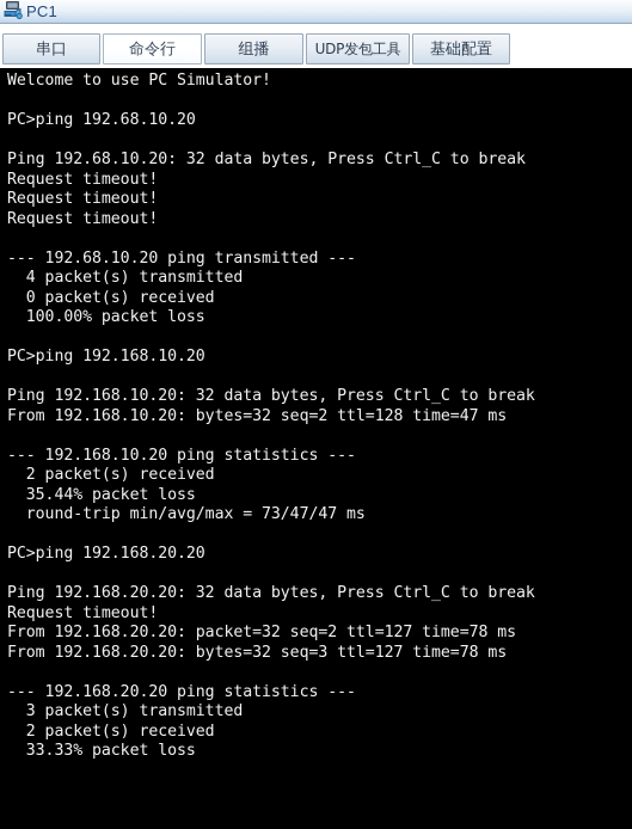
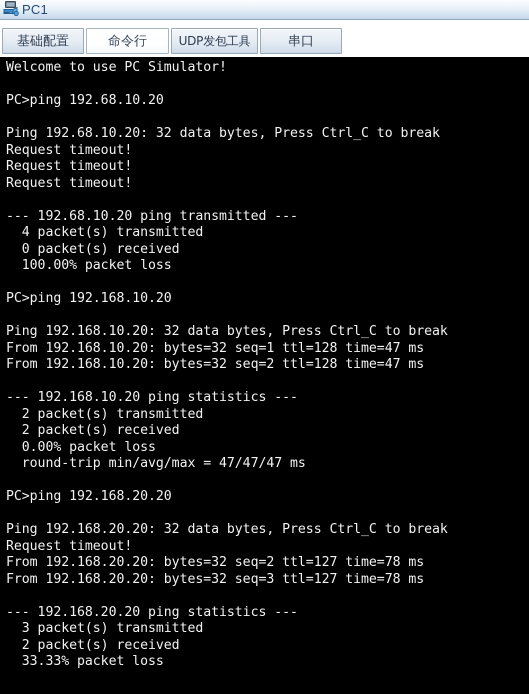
  PC1
- 串口
+ 基础配置
  命令行
- 组播
  UDP发包工具
- 基础配置
+ 串口
  Welcome to use PC Simulator!
  PC>ping 192.68.10.20
  Ping 192.68.10.20: 32 data bytes, Press Ctrl_C to break
  Request timeout!
  Request timeout!
  Request timeout!
  --- 192.68.10.20 ping transmitted ---
  4 packet(s) transmitted
  0 packet(s) received
  100.00% packet loss
  PC>ping 192.168.10.20
  Ping 192.168.10.20: 32 data bytes, Press Ctrl_C to break
+ From 192.168.10.20: bytes=32 seq=1 ttl=128 time=47 ms
  From 192.168.10.20: bytes=32 seq=2 ttl=128 time=47 ms
  --- 192.168.10.20 ping statistics ---
+ 2 packet(s) transmitted
  2 packet(s) received
- 35.44% packet loss
+ 0.00% packet loss
- round-trip min/avg/max = 73/47/47 ms
+ round-trip min/avg/max = 47/47/47 ms
  PC>ping 192.168.20.20
  Ping 192.168.20.20: 32 data bytes, Press Ctrl_C to break
  Request timeout!
- From 192.168.20.20: packet=32 seq=2 ttl=127 time=78 ms
+ From 192.168.20.20: bytes=32 seq=2 ttl=127 time=78 ms
  From 192.168.20.20: bytes=32 seq=3 ttl=127 time=78 ms
  --- 192.168.20.20 ping statistics ---
  3 packet(s) transmitted
  2 packet(s) received
  33.33% packet loss
